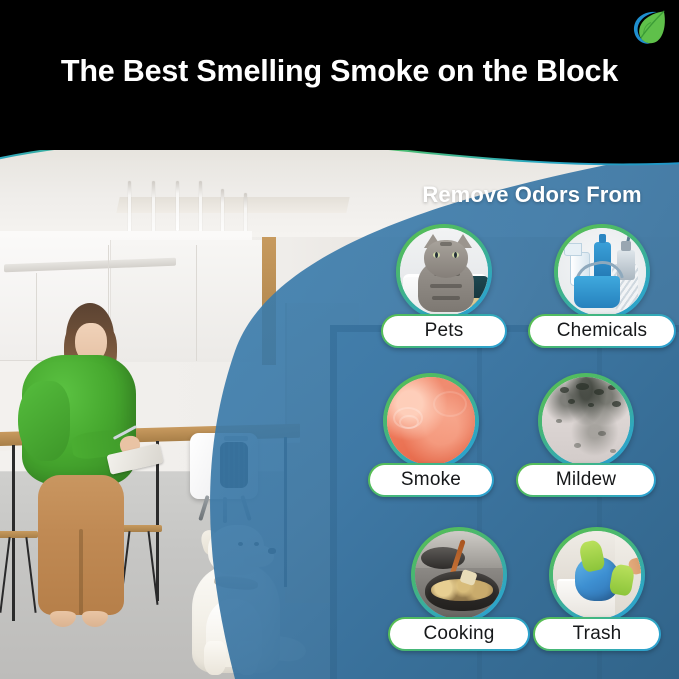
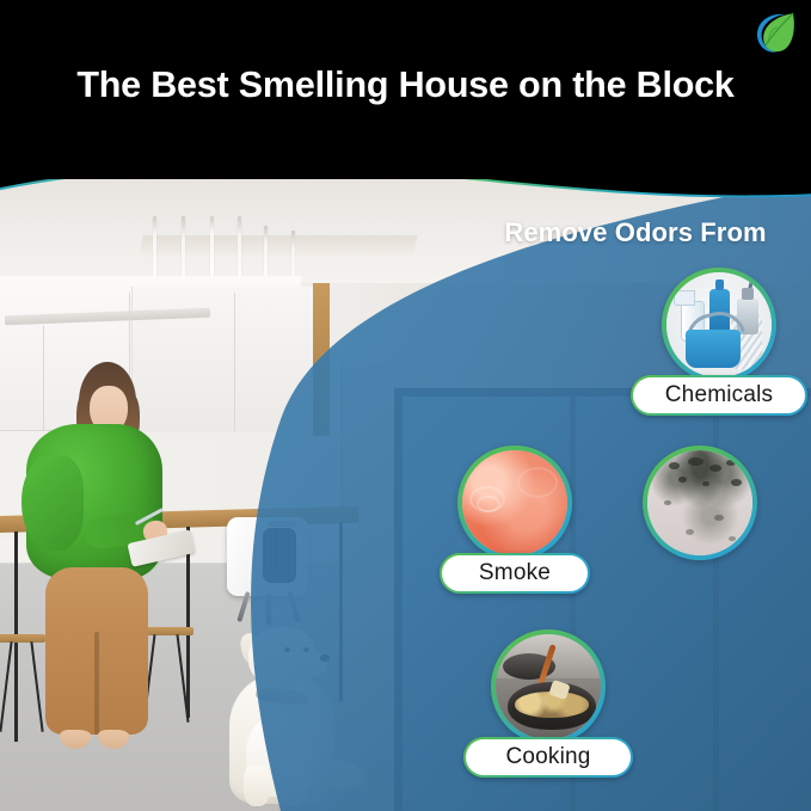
  Remove Odors From
- Pets
  Chemicals
  Smoke
- Mildew
  Cooking
- Trash
- The Best Smelling Smoke on the Block
+ The Best Smelling House on the Block
